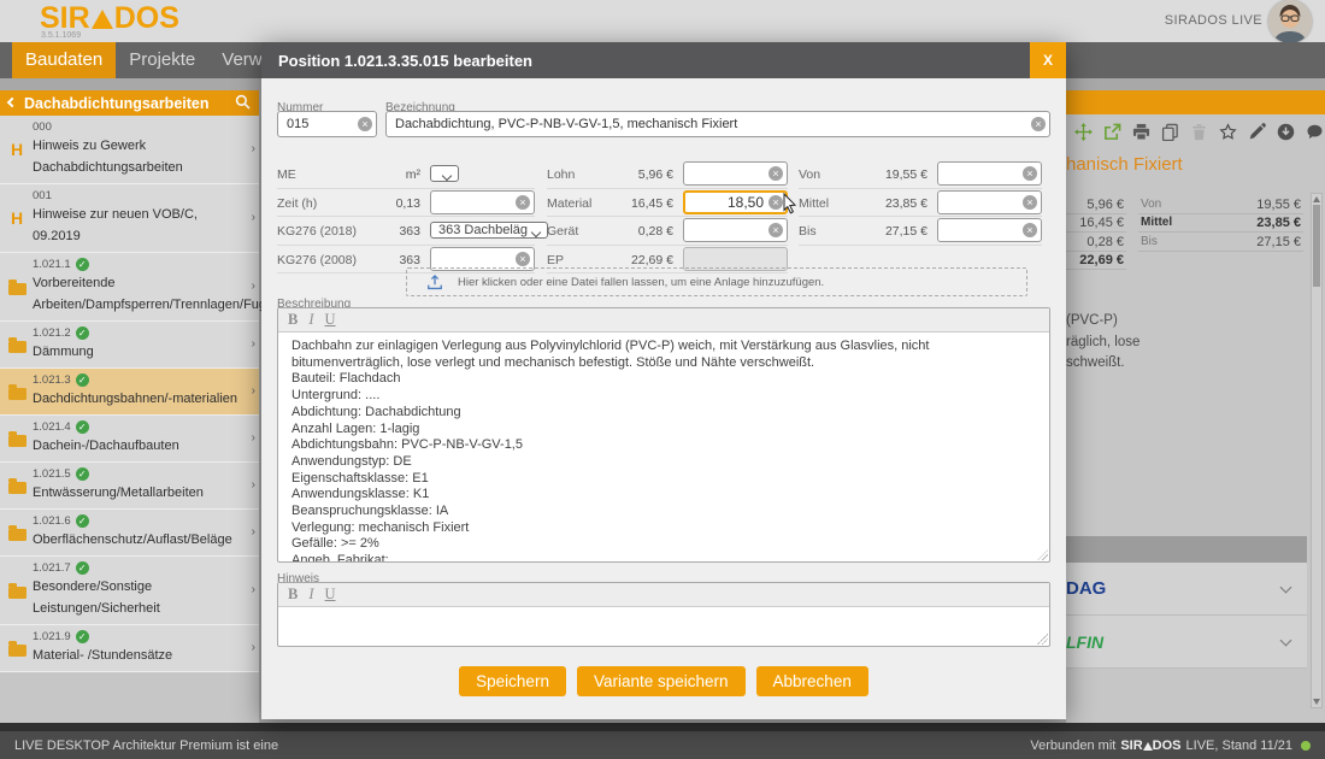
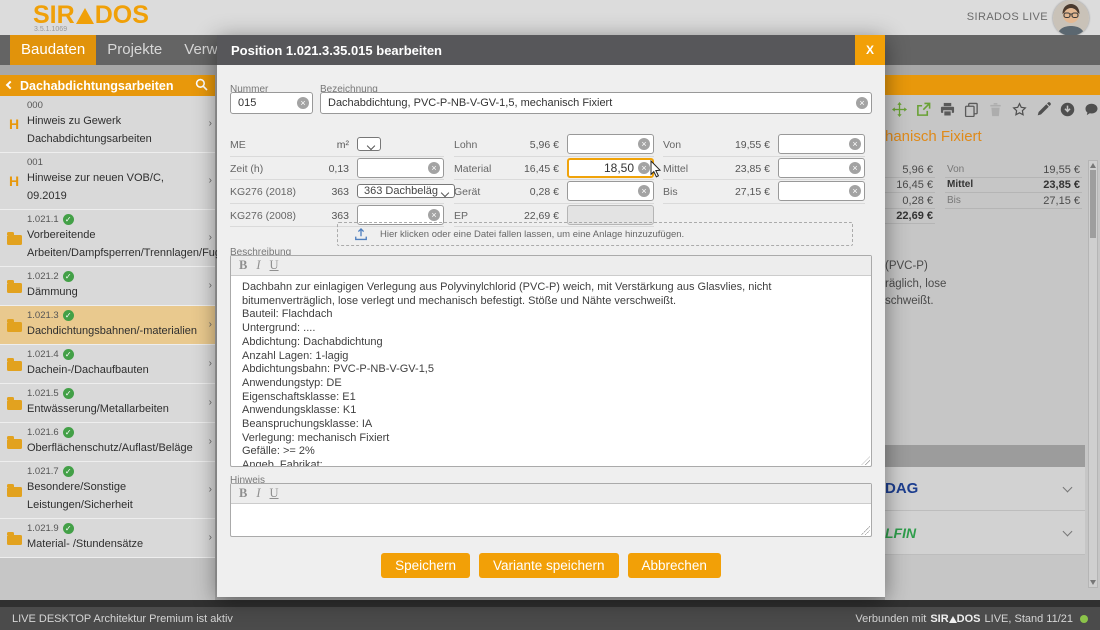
  SIR
  DOS
  SIRADOS LIVE
  Baudaten
  Projekte
  Dachabdichtungsarbeiten
  H
  000
  Hinweis zu Gewerk Dachabdichtungsarbeiten
  H
  001
  Hinweise zur neuen VOB/C, 09.2019
  1.021.1
  Vorbereitende Arbeiten/Dampfsperren/Trennlagen/Fu
  1.021.2
  Dämmung
  1.021.3
  Dachdichtungsbahnen/-materialien
  1.021.4
  Dachein-/Dachaufbauten
  1.021.5
  Entwässerung/Metallarbeiten
  1.021.6
  Oberflächenschutz/Auflast/Beläge
  1.021.7
  Besondere/Sonstige Leistungen/Sicherheit
  1.021.9
  Material- /Stundensätze
  hanisch Fixiert
  5,96 €
  16,45 €
  0,28 €
  22,69 €
  Von
  19,55 €
  Mittel
  23,85 €
  Bis
  27,15 €
  (PVC-P)
  räglich, lose
  schweißt.
  DAG
  LFIN
  Position 1.021.3.35.015 bearbeiten
  X
  Nummer
  015
  Bezeichnung
  Dachabdichtung, PVC-P-NB-V-GV-1,5, mechanisch Fixiert
  ME
  m²
  Zeit (h)
  0,13
  KG276 (2018)
  363
  363 Dachbeläg
  KG276 (2008)
  363
  Lohn
  5,96 €
  Material
  16,45 €
  18,50
  Gerät
  0,28 €
  EP
  22,69 €
  Von
  19,55 €
  Mittel
  23,85 €
  Bis
  27,15 €
  Hier klicken oder eine Datei fallen lassen, um eine Anlage hinzuzufügen.
  Beschreibung
  B
  I
  U
  Dachbahn zur einlagigen Verlegung aus Polyvinylchlorid (PVC-P) weich, mit Verstärkung aus Glasvlies, nicht bitumenverträglich, lose verlegt und mechanisch befestigt. Stöße und Nähte verschweißt.
  Bauteil: Flachdach
  Untergrund: ....
  Abdichtung: Dachabdichtung
  Anzahl Lagen: 1-lagig
  Abdichtungsbahn: PVC-P-NB-V-GV-1,5
  Anwendungstyp: DE
  Eigenschaftsklasse: E1
  Anwendungsklasse: K1
  Beanspruchungsklasse: IA
  Verlegung: mechanisch Fixiert
  Gefälle: >= 2%
  Angeb. Fabrikat: .....
  Hinweis
  B
  I
  U
  Speichern
  Variante speichern
  Abbrechen
- LIVE DESKTOP Architektur Premium ist eine
+ LIVE DESKTOP Architektur Premium ist aktiv
  Verbunden mit
  SIR
  DOS
  LIVE, Stand 11/21
